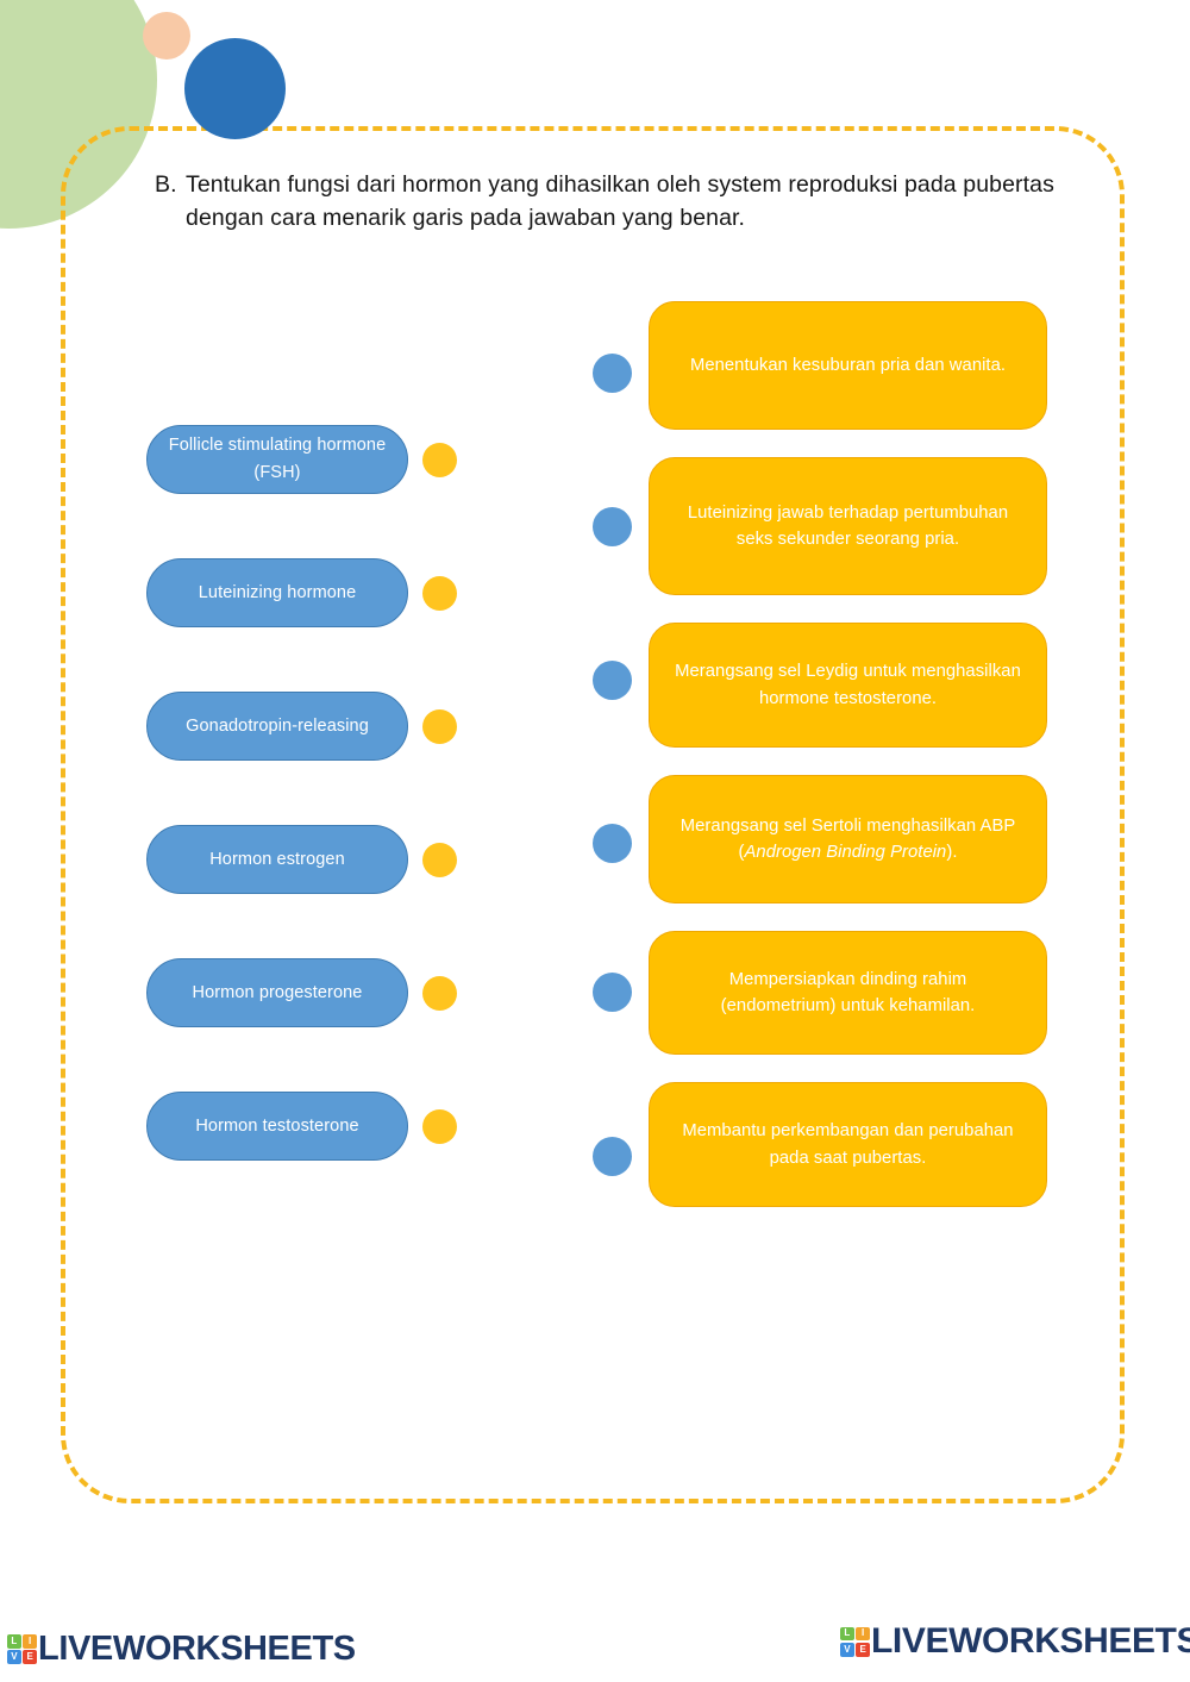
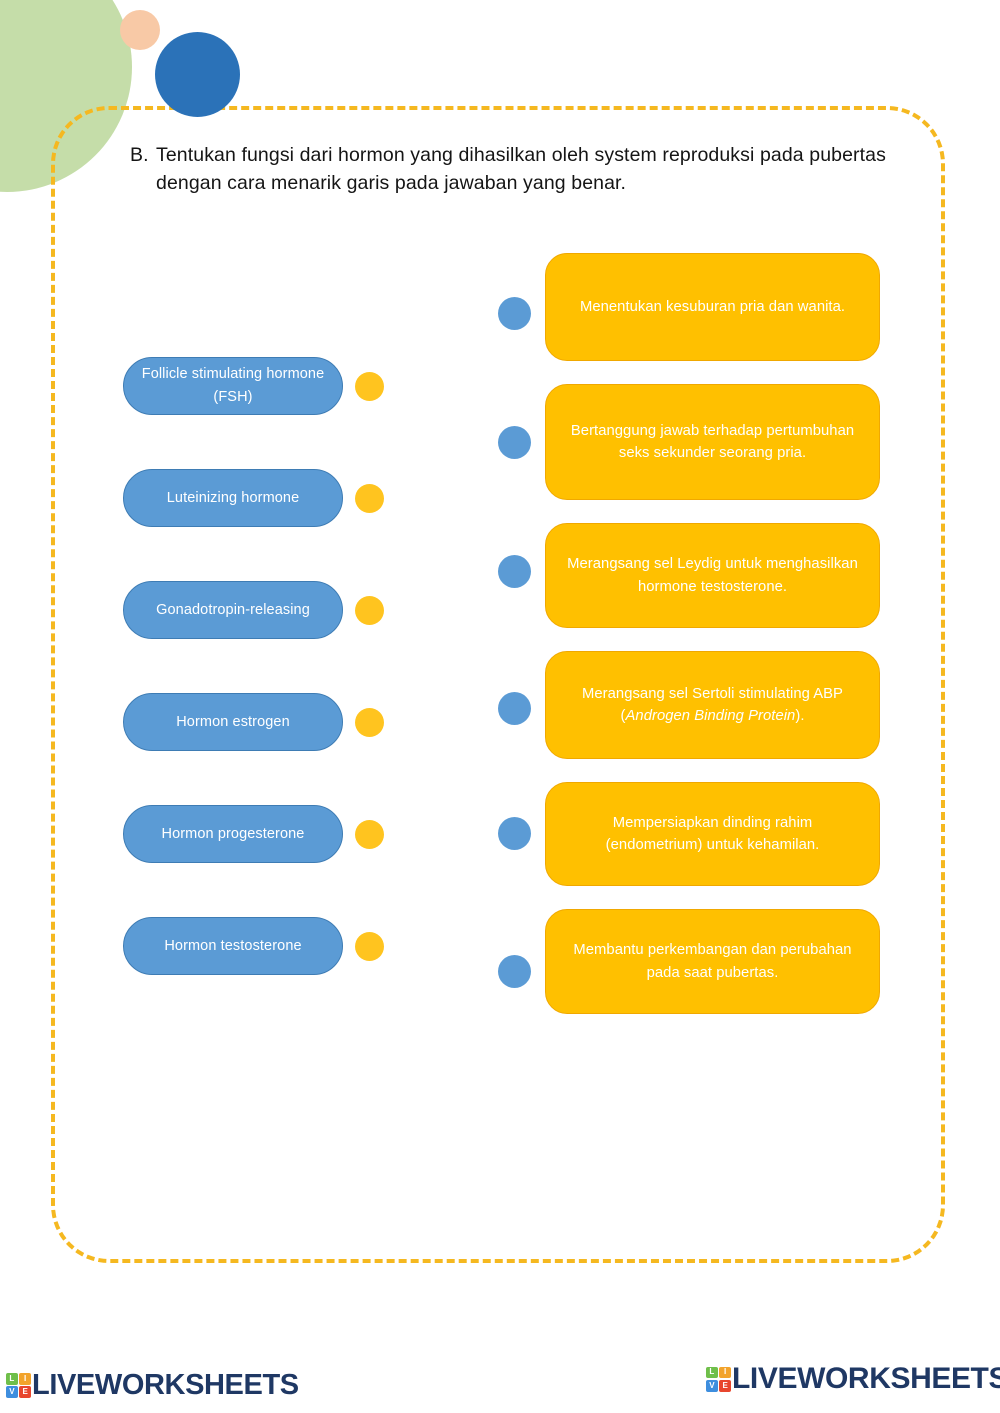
  B.
  Tentukan fungsi dari hormon yang dihasilkan oleh system reproduksi pada pubertas dengan cara menarik garis pada jawaban yang benar.
  Follicle stimulating hormone (FSH)
  Luteinizing hormone
  Gonadotropin-releasing
  Hormon estrogen
  Hormon progesterone
  Hormon testosterone
  Menentukan kesuburan pria dan wanita.
- Luteinizing jawab terhadap pertumbuhan seks sekunder seorang pria.
+ Bertanggung jawab terhadap pertumbuhan seks sekunder seorang pria.
  Merangsang sel Leydig untuk menghasilkan hormone testosterone.
- Merangsang sel Sertoli menghasilkan ABP (Androgen Binding Protein).
+ Merangsang sel Sertoli stimulating ABP (Androgen Binding Protein).
  Mempersiapkan dinding rahim (endometrium) untuk kehamilan.
  Membantu perkembangan dan perubahan pada saat pubertas.
  L
  I
  V
  E
  LIVEWORKSHEETS
  L
  I
  V
  E
  LIVEWORKSHEETS
